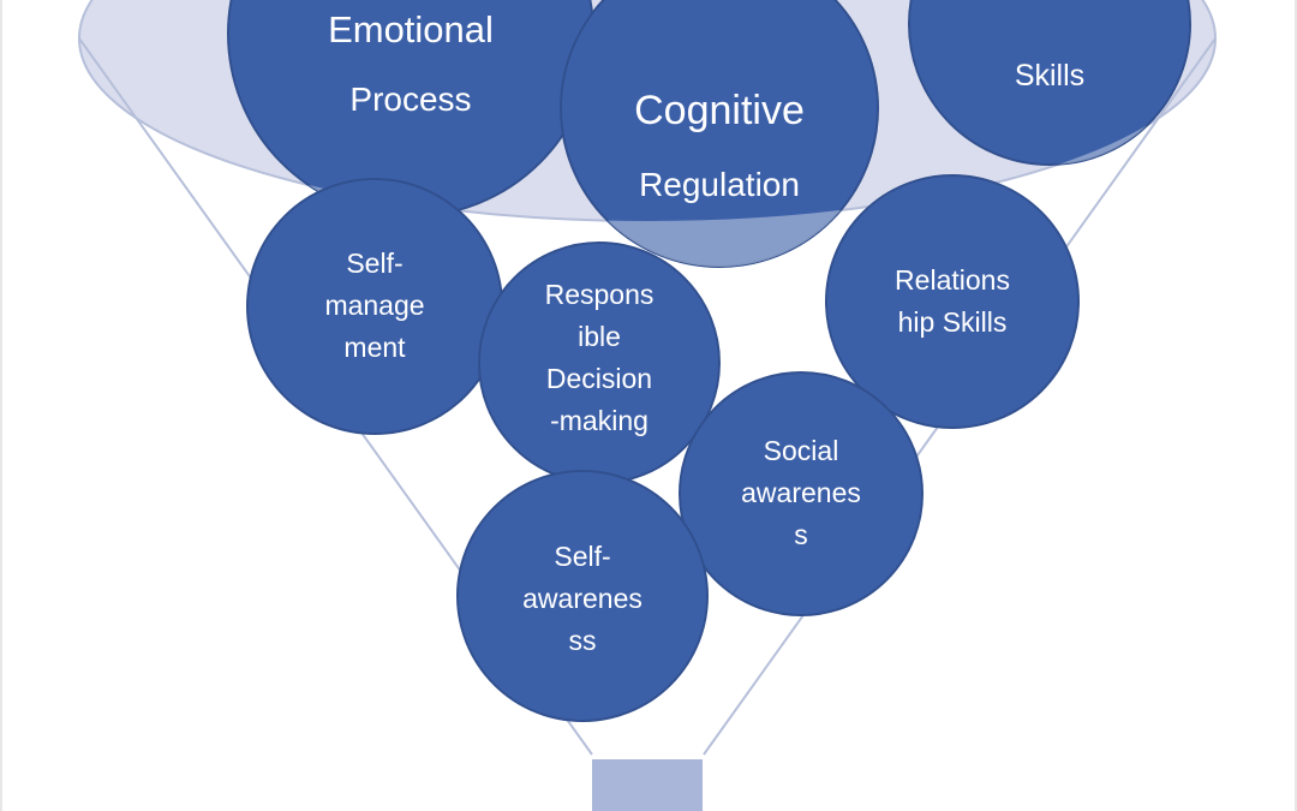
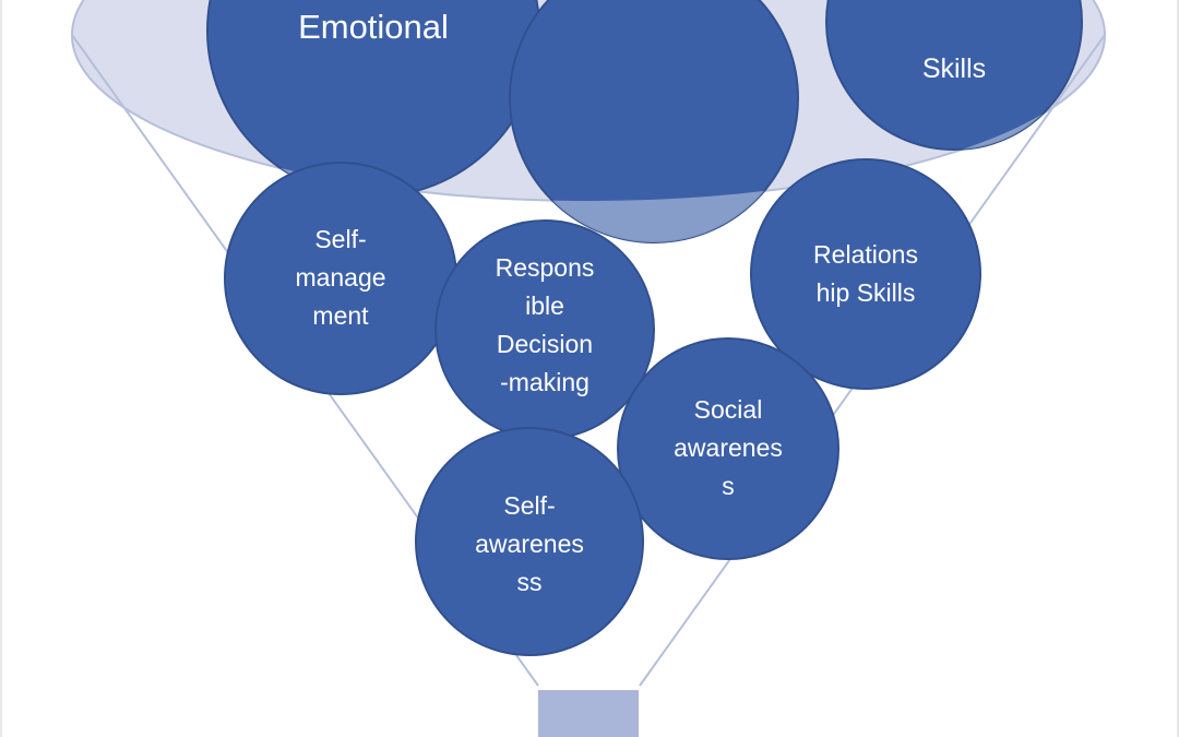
  Emotional
- Process
- Cognitive
- Regulation
  Skills
  Self-
  manage
  ment
  Respons
  ible
  Decision
  -making
  Relations
  hip Skills
  Social
  awarenes
  s
  Self-
  awarenes
  ss
